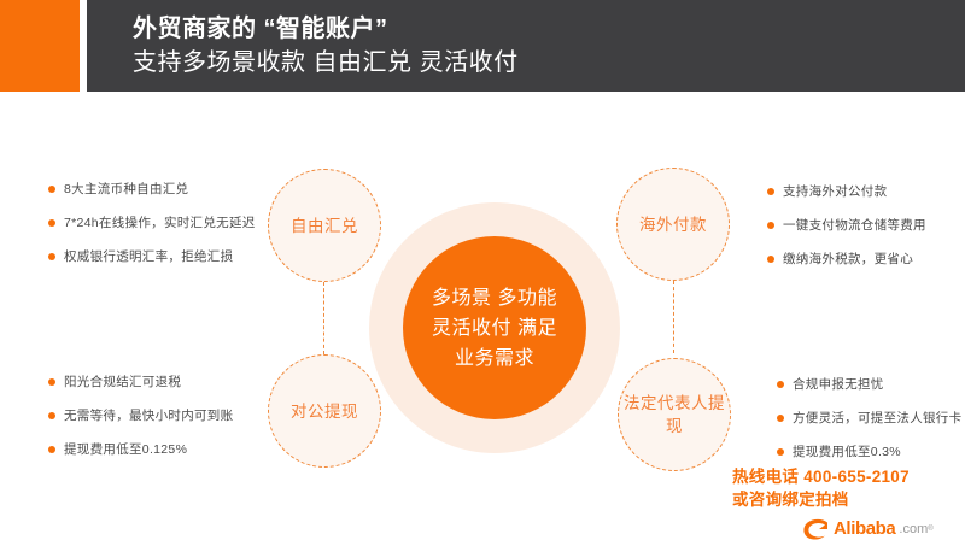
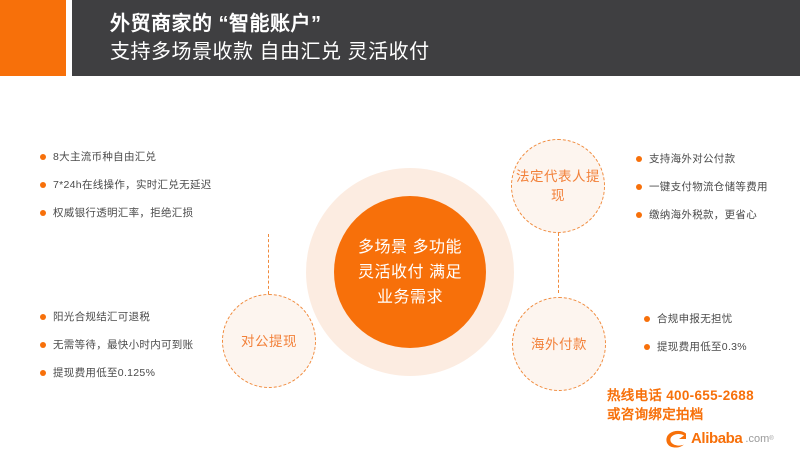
  外贸商家的 “智能账户”
  支持多场景收款 自由汇兑 灵活收付
  多场景 多功能 灵活收付 满足业务需求
- 自由汇兑
- 海外付款
+ 法定代表人提现
  对公提现
- 法定代表人提现
+ 海外付款
  8大主流币种自由汇兑
  7*24h在线操作，实时汇兑无延迟
  权威银行透明汇率，拒绝汇损
  阳光合规结汇可退税
  无需等待，最快小时内可到账
  提现费用低至0.125%
  支持海外对公付款
  一键支付物流仓储等费用
  缴纳海外税款，更省心
  合规申报无担忧
- 方便灵活，可提至法人银行卡
  提现费用低至0.3%
- 热线电话 400-655-2107
+ 热线电话 400-655-2688
  或咨询绑定拍档
  Alibaba
  .com
